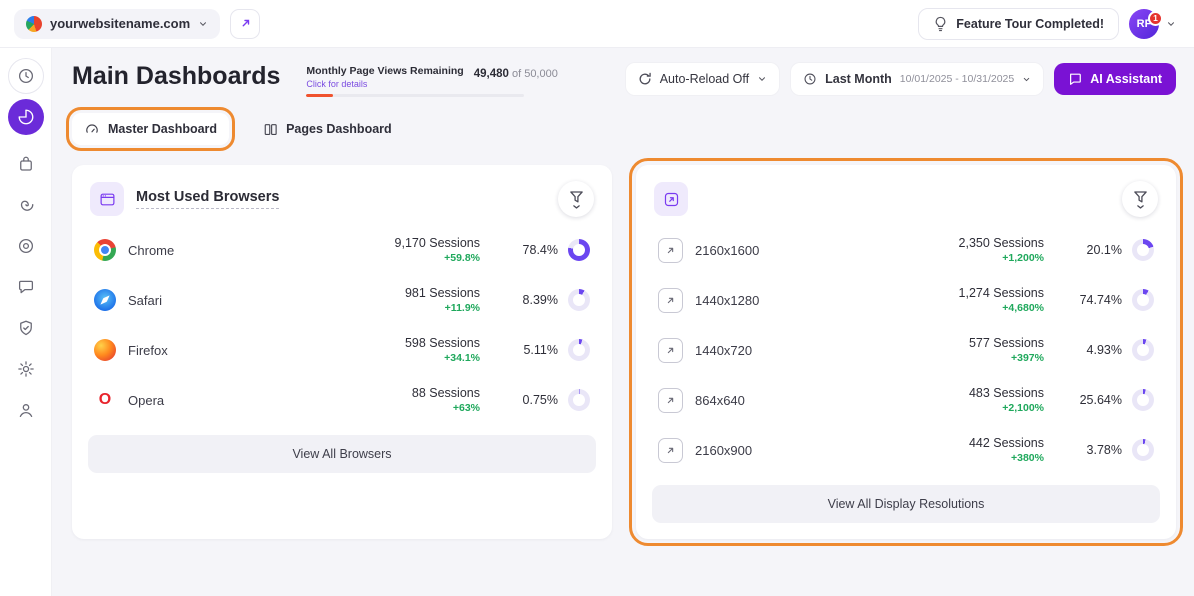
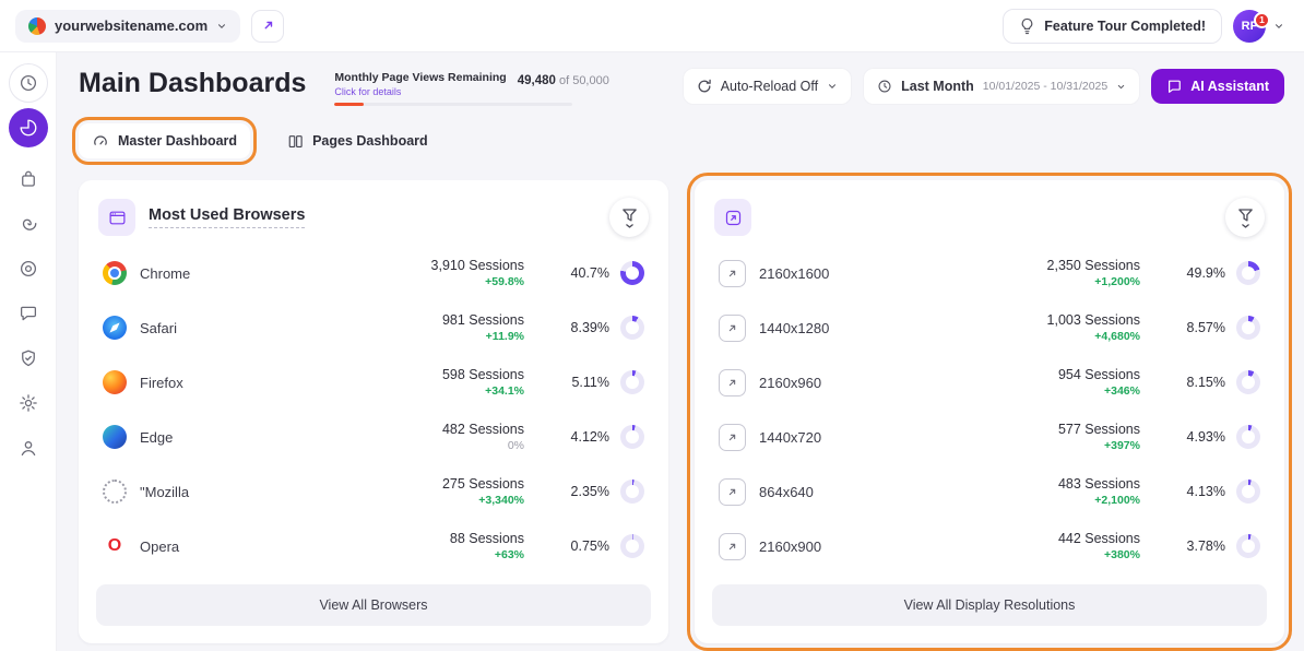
  yourwebsitename.com
  Feature Tour Completed!
  RF
  1
  Main Dashboards
  Monthly Page Views Remaining
  Click for details
  49,480 of 50,000
  Auto-Reload Off
  Last Month
  10/01/2025 - 10/31/2025
  AI Assistant
  Master Dashboard
  Pages Dashboard
  Most Used Browsers
  Chrome
- 9,170 Sessions
+ 3,910 Sessions
  +59.8%
- 78.4%
+ 40.7%
  Safari
  981 Sessions
  +11.9%
  8.39%
  Firefox
  598 Sessions
  +34.1%
  5.11%
+ Edge
+ 482 Sessions
+ 0%
+ 4.12%
+ "Mozilla
+ 275 Sessions
+ +3,340%
+ 2.35%
  Opera
  88 Sessions
  +63%
  0.75%
  View All Browsers
  2160x1600
  2,350 Sessions
  +1,200%
- 20.1%
+ 49.9%
  1440x1280
- 1,274 Sessions
+ 1,003 Sessions
  +4,680%
- 74.74%
+ 8.57%
+ 2160x960
+ 954 Sessions
+ +346%
+ 8.15%
  1440x720
  577 Sessions
  +397%
  4.93%
  864x640
  483 Sessions
  +2,100%
- 25.64%
+ 4.13%
  2160x900
  442 Sessions
  +380%
  3.78%
  View All Display Resolutions
